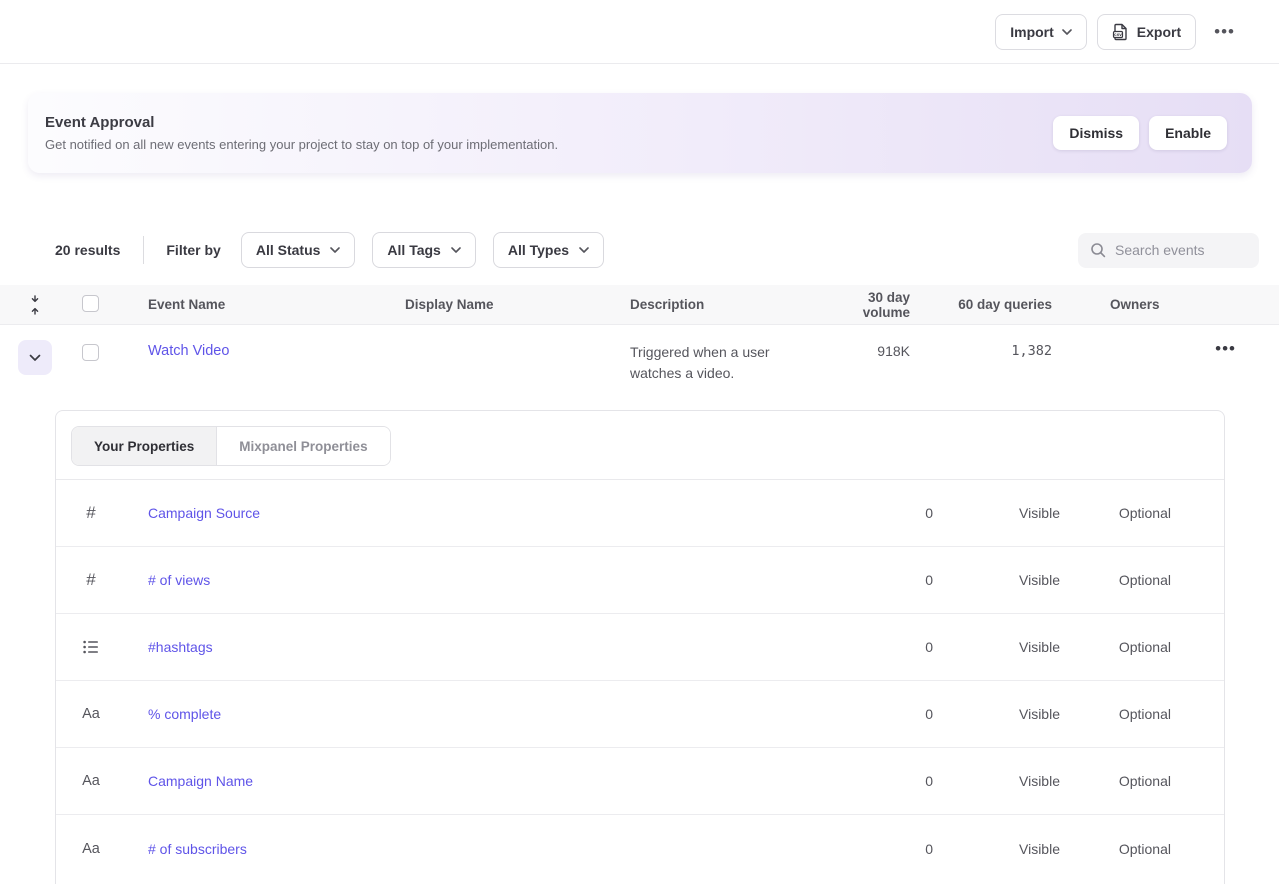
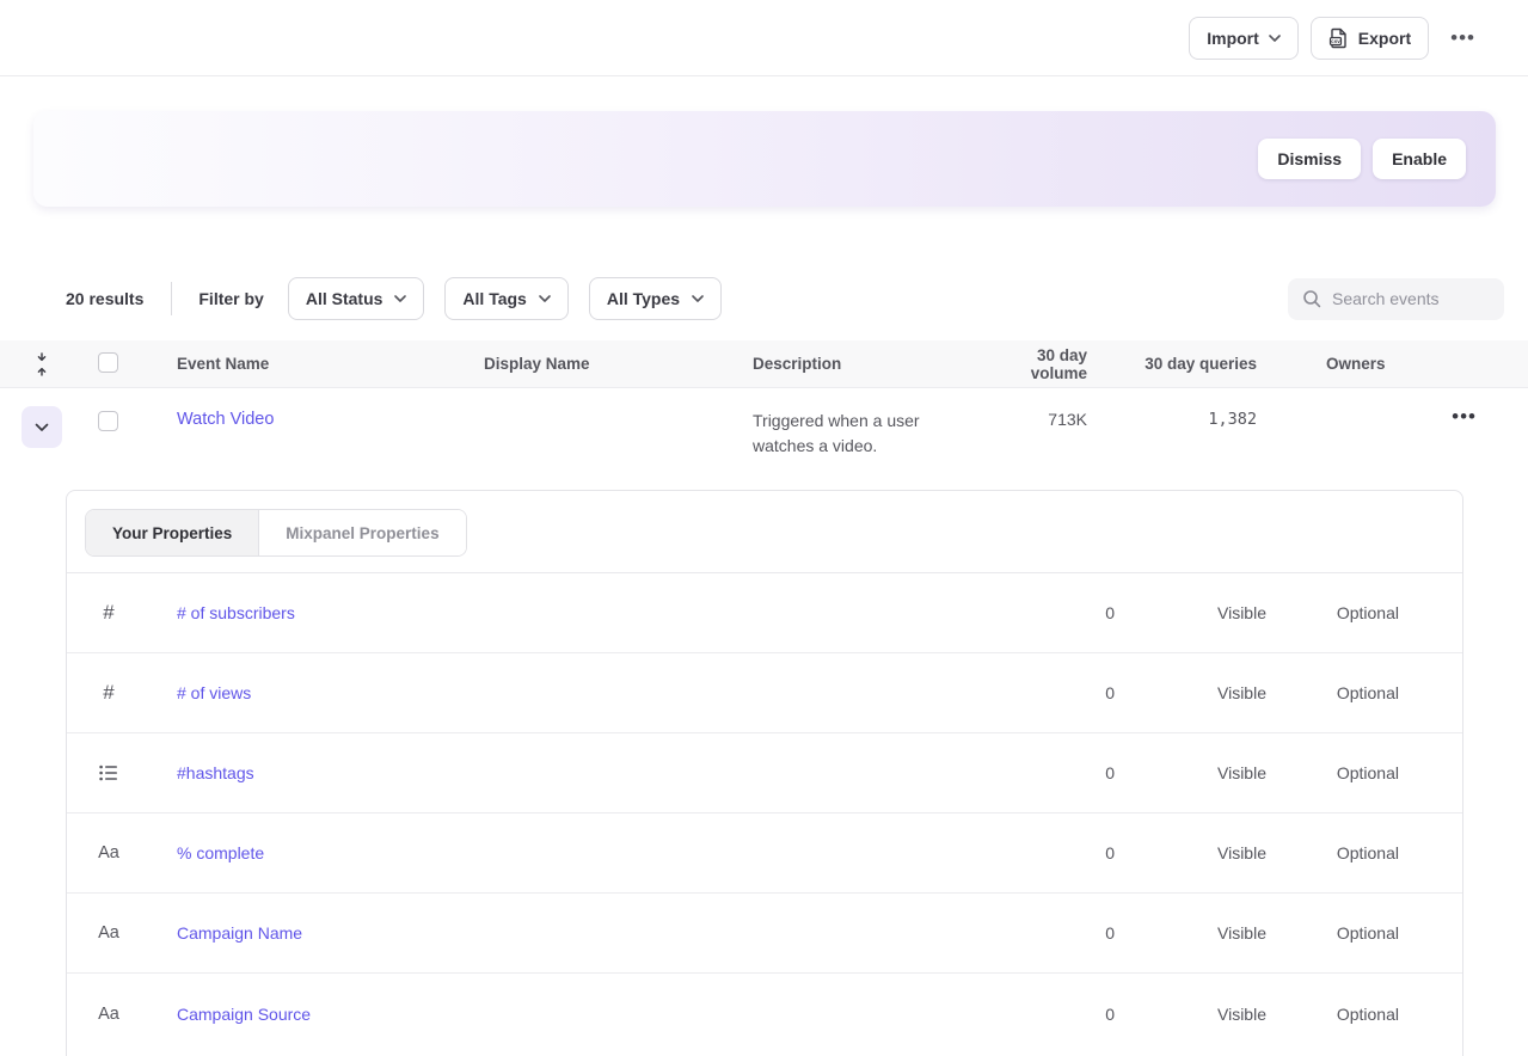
  Import
  Export
  •••
- Event Approval
- Get notified on all new events entering your project to stay on top of your implementation.
  Dismiss
  Enable
  20 results
  Filter by
  All Status
  All Tags
  All Types
  Search events
  Event Name
  Display Name
  Description
  30 day volume
- 60 day queries
+ 30 day queries
  Owners
  Watch Video
  Triggered when a user watches a video.
- 918K
+ 713K
  1,382
  •••
  Your Properties
  Mixpanel Properties
  #
- Campaign Source
+ # of subscribers
  0
  Visible
  Optional
  #
  # of views
  0
  Visible
  Optional
  #hashtags
  0
  Visible
  Optional
  Aa
  % complete
  0
  Visible
  Optional
  Aa
  Campaign Name
  0
  Visible
  Optional
  Aa
- # of subscribers
+ Campaign Source
  0
  Visible
  Optional
